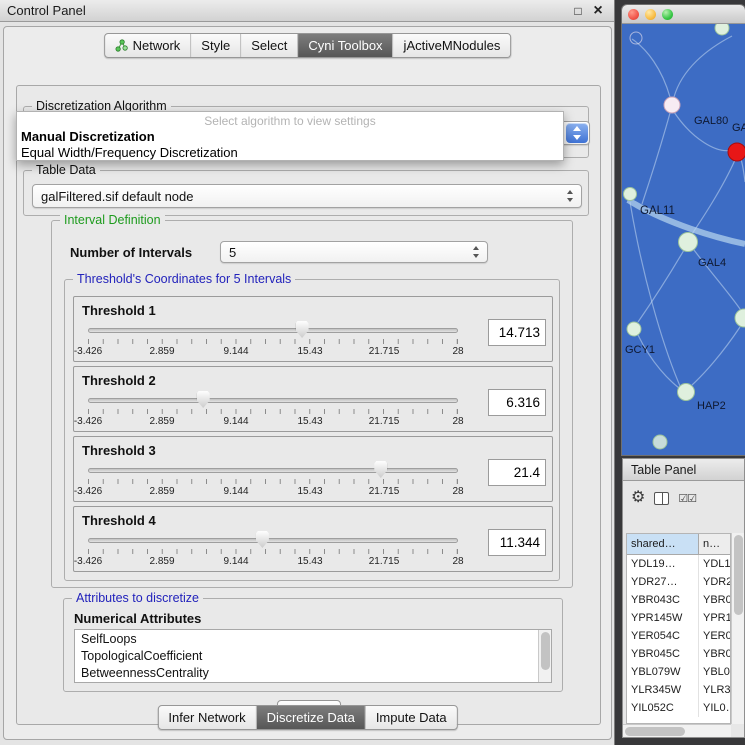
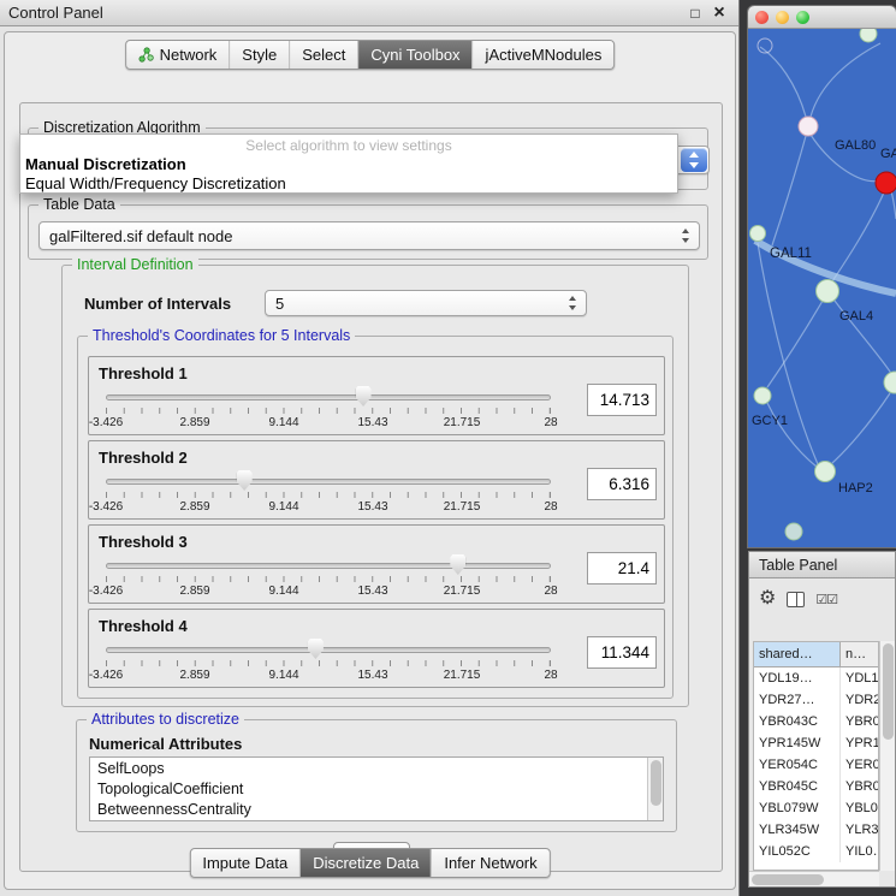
  Control Panel
  □
  ×
  Network
  Style
  Select
  Cyni Toolbox
  jActiveMNodules
  Discretization Algorithm
  Select algorithm to view settings
  Manual Discretization
  Equal Width/Frequency Discretization
  Table Data
  galFiltered.sif default node
  Interval Definition
  Number of Intervals
  5
  Threshold's Coordinates for 5 Intervals
  Threshold 1
  -3.426
  2.859
  9.144
  15.43
  21.715
  28
  14.713
  Threshold 2
  -3.426
  2.859
  9.144
  15.43
  21.715
  28
  6.316
  Threshold 3
  -3.426
  2.859
  9.144
  15.43
  21.715
  28
  21.4
  Threshold 4
  -3.426
  2.859
  9.144
  15.43
  21.715
  28
  11.344
  Attributes to discretize
  Numerical Attributes
  SelfLoops
  TopologicalCoefficient
  BetweennessCentrality
- Infer Network
+ Impute Data
  Discretize Data
- Impute Data
+ Infer Network
  GAL80
  GA
  GAL11
  GAL4
  GCY1
  HAP2
  Table Panel
  ⚙
  ☑☑
  shared…
  n…
  YDL19…
  YDL1
  YDR27…
  YDR2
  YBR043C
  YBR0
  YPR145W
  YPR1
  YER054C
  YER0
  YBR045C
  YBR0
  YBL079W
  YBL0
  YLR345W
  YLR3
  YIL052C
  YIL0
